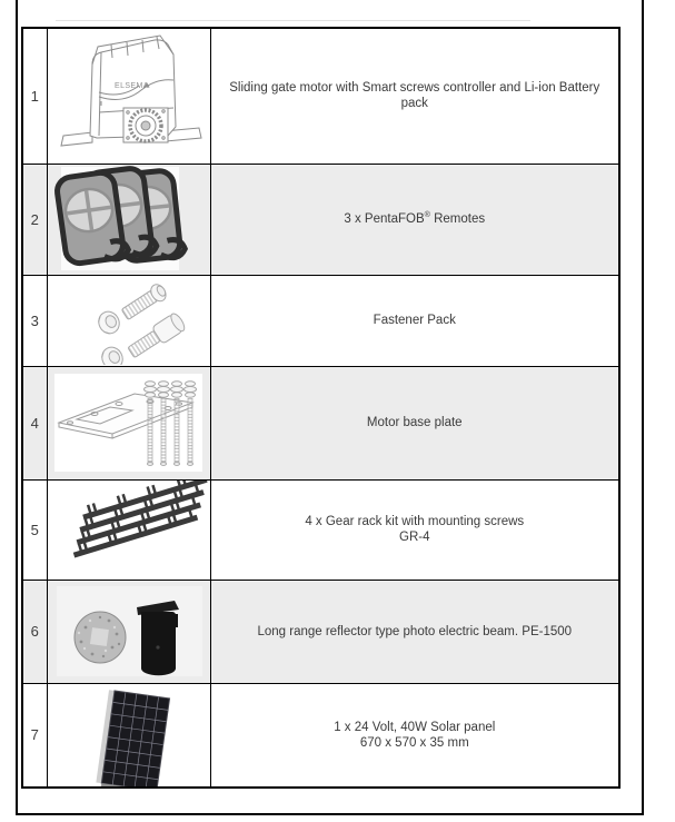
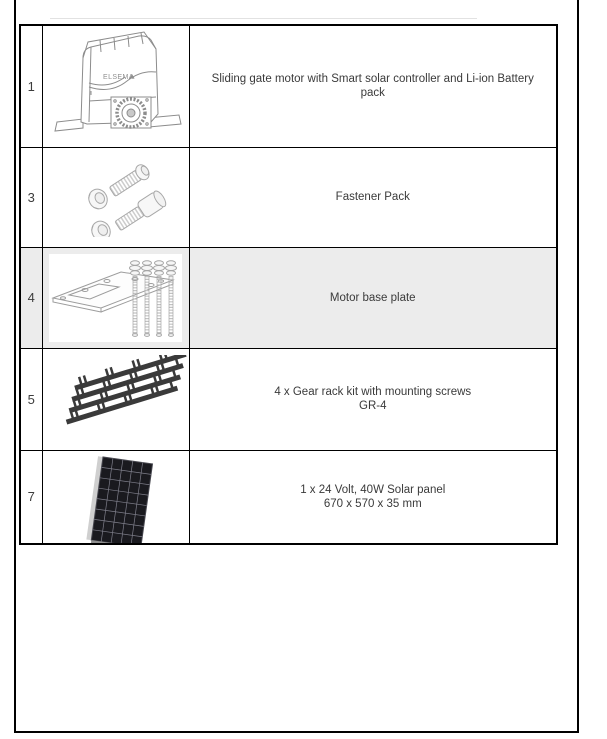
- 1		Sliding gate motor with Smart screws controller and Li-ion Batterypack
+ 1		Sliding gate motor with Smart solar controller and Li-ion Batterypack
- 2		3 x PentaFOB® Remotes
  3		Fastener Pack
  4		Motor base plate
  5		4 x Gear rack kit with mounting screwsGR-4
- 6		Long range reflector type photo electric beam. PE-1500
  7		1 x 24 Volt, 40W Solar panel670 x 570 x 35 mm
